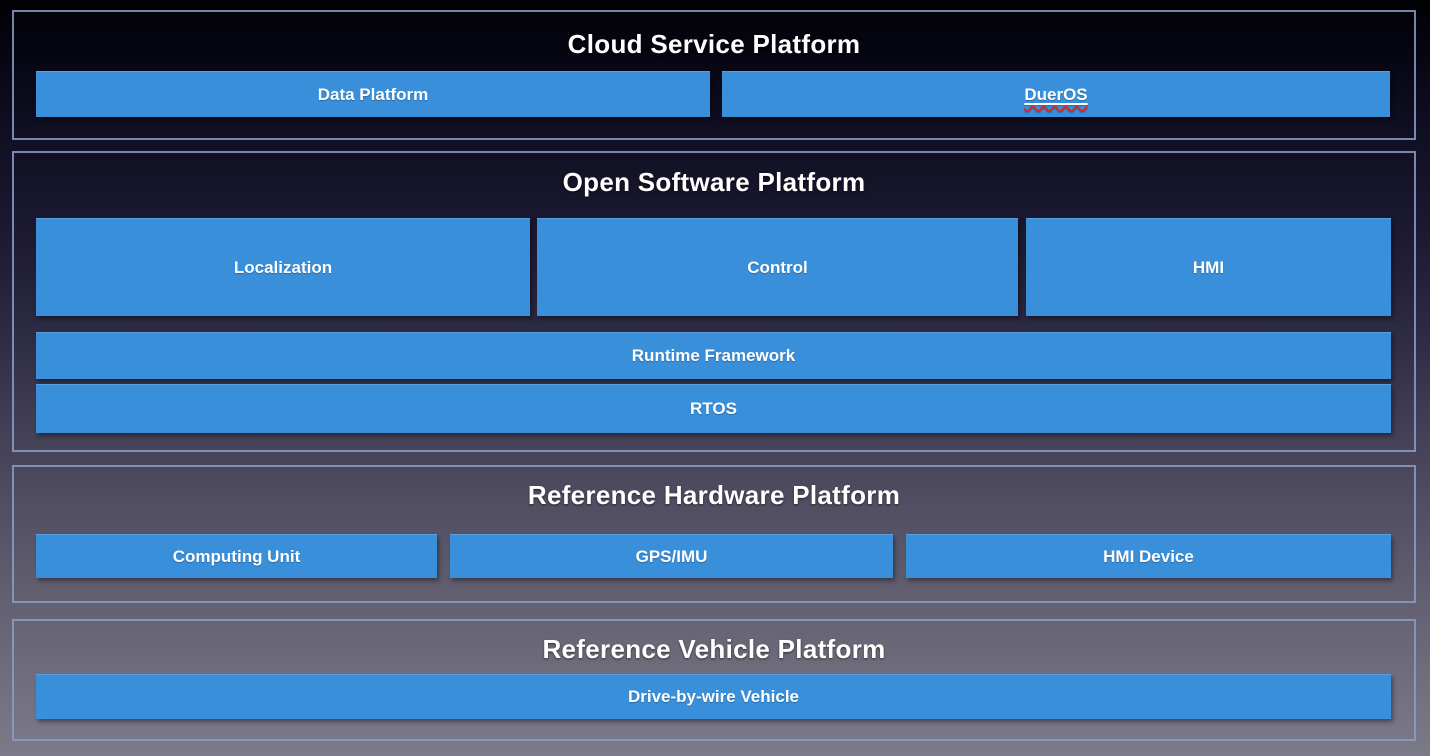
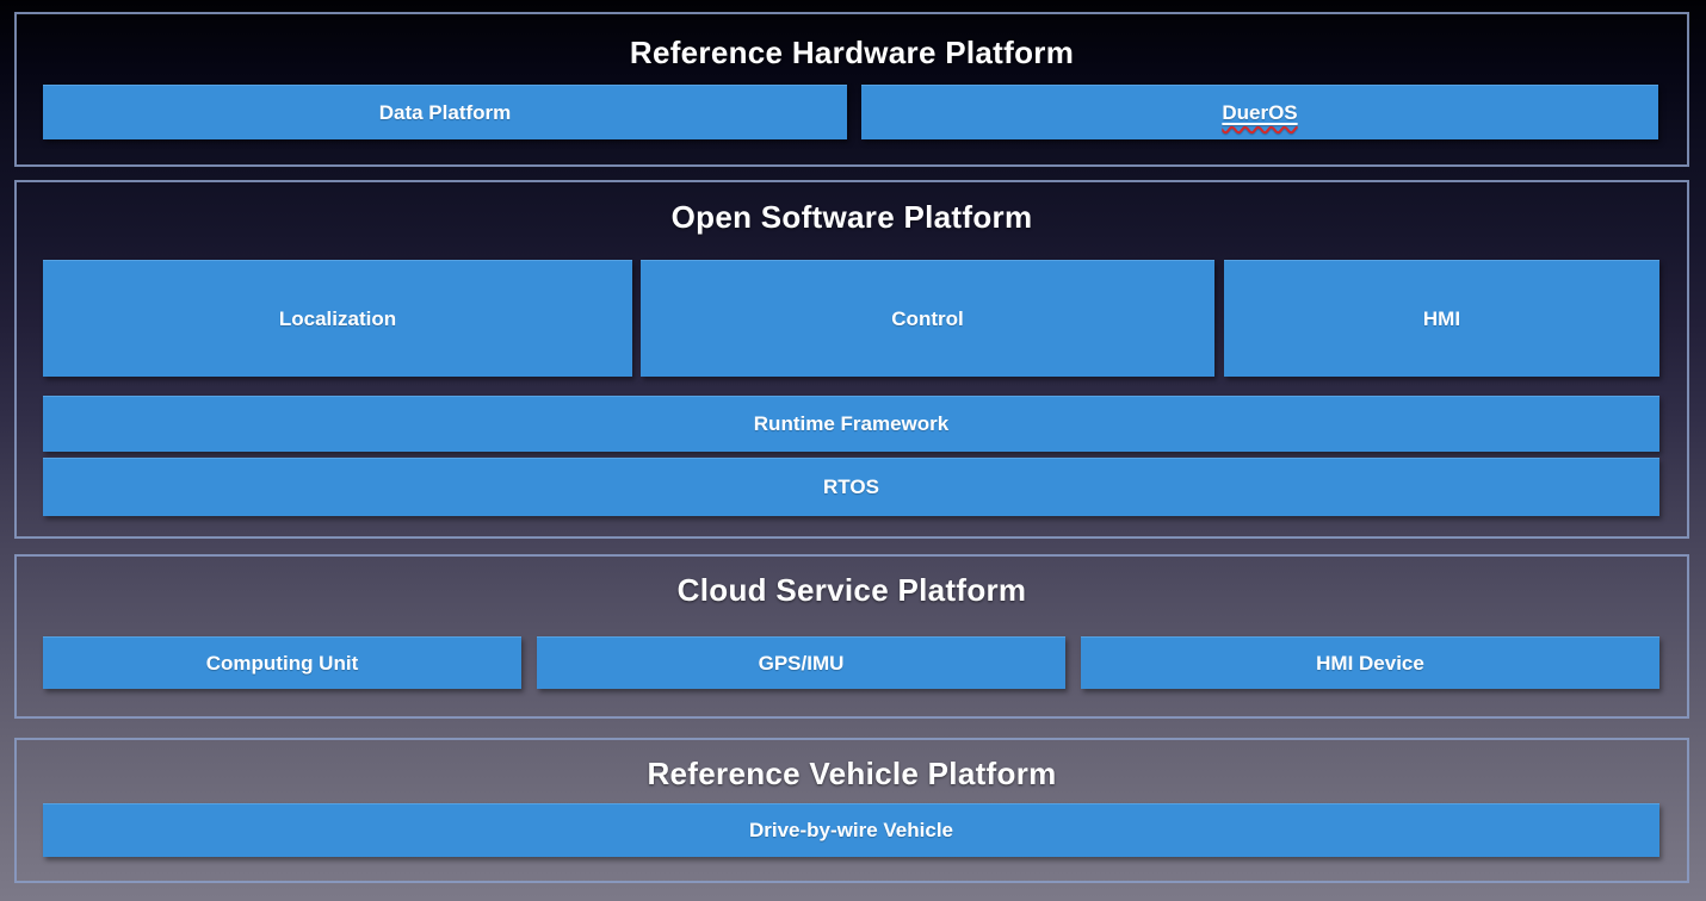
- Cloud Service Platform
+ Reference Hardware Platform
  Data Platform
  DuerOS
  Open Software Platform
  Localization
  Control
  HMI
  Runtime Framework
  RTOS
- Reference Hardware Platform
+ Cloud Service Platform
  Computing Unit
  GPS/IMU
  HMI Device
  Reference Vehicle Platform
  Drive-by-wire Vehicle
